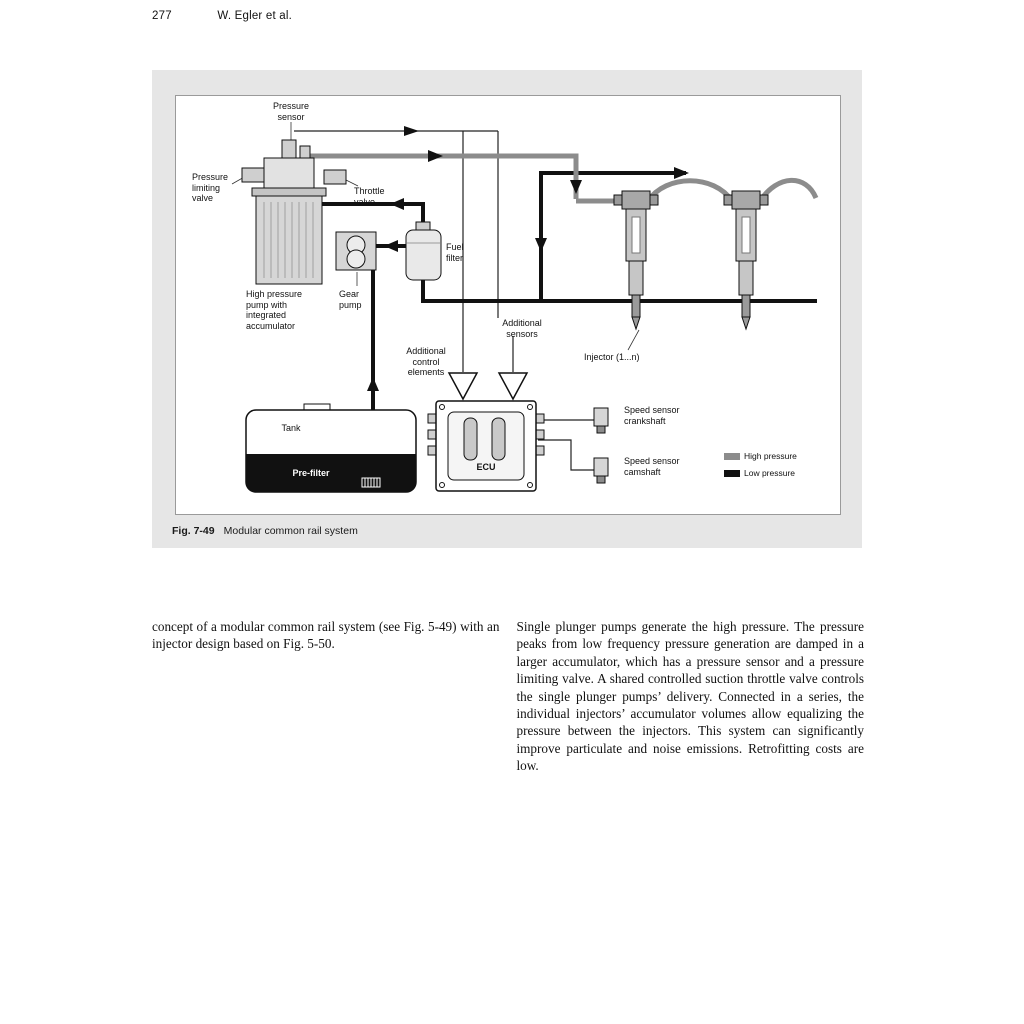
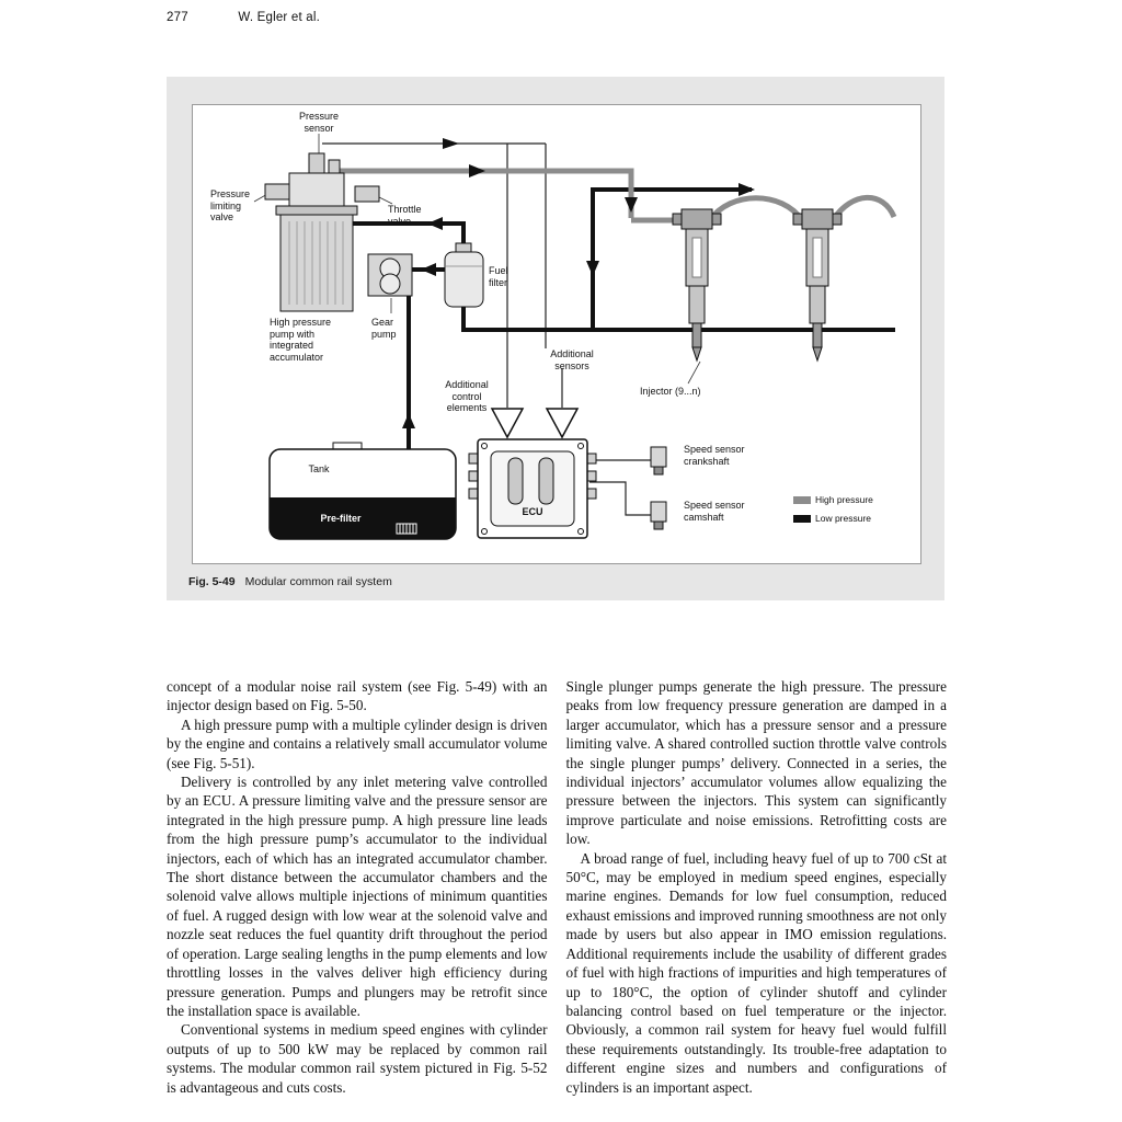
  277 W. Egler et al.
  Pressure
  sensor
  Pressure
  limiting
  valve
  Throttle
  valve
  Fuel
  filter
  High pressure
  pump with
  integrated
  accumulator
  Gear
  pump
  Additional
  control
  elements
  Additional
  sensors
- Injector (1...n)
+ Injector (9...n)
  Tank
  Pre-filter
  ECU
  Speed sensor
  crankshaft
  Speed sensor
  camshaft
  High pressure
  Low pressure
- Fig. 7-49 Modular common rail system
+ Fig. 5-49 Modular common rail system
- concept of a modular common rail system (see Fig. 5-49) with an injector design based on Fig. 5-50.
+ concept of a modular noise rail system (see Fig. 5-49) with an injector design based on Fig. 5-50.
+ A high pressure pump with a multiple cylinder design is driven by the engine and contains a relatively small accumulator volume (see Fig. 5-51).
+ Delivery is controlled by any inlet metering valve controlled by an ECU. A pressure limiting valve and the pressure sensor are integrated in the high pressure pump. A high pressure line leads from the high pressure pump’s accumulator to the individual injectors, each of which has an integrated accumulator chamber. The short distance between the accumulator chambers and the solenoid valve allows multiple injections of minimum quantities of fuel. A rugged design with low wear at the solenoid valve and nozzle seat reduces the fuel quantity drift throughout the period of operation. Large sealing lengths in the pump elements and low throttling losses in the valves deliver high efficiency during pressure generation. Pumps and plungers may be retrofit since the installation space is available.
+ Conventional systems in medium speed engines with cylinder outputs of up to 500 kW may be replaced by common rail systems. The modular common rail system pictured in Fig. 5-52 is advantageous and cuts costs.
  Single plunger pumps generate the high pressure. The pressure peaks from low frequency pressure generation are damped in a larger accumulator, which has a pressure sensor and a pressure limiting valve. A shared controlled suction throttle valve controls the single plunger pumps’ delivery. Connected in a series, the individual injectors’ accumulator volumes allow equalizing the pressure between the injectors. This system can significantly improve particulate and noise emissions. Retrofitting costs are low.
+ A broad range of fuel, including heavy fuel of up to 700 cSt at 50°C, may be employed in medium speed engines, especially marine engines. Demands for low fuel consumption, reduced exhaust emissions and improved running smoothness are not only made by users but also appear in IMO emission regulations. Additional requirements include the usability of different grades of fuel with high fractions of impurities and high temperatures of up to 180°C, the option of cylinder shutoff and cylinder balancing control based on fuel temperature or the injector. Obviously, a common rail system for heavy fuel would fulfill these requirements outstandingly. Its trouble-free adaptation to different engine sizes and numbers and configurations of cylinders is an important aspect.
